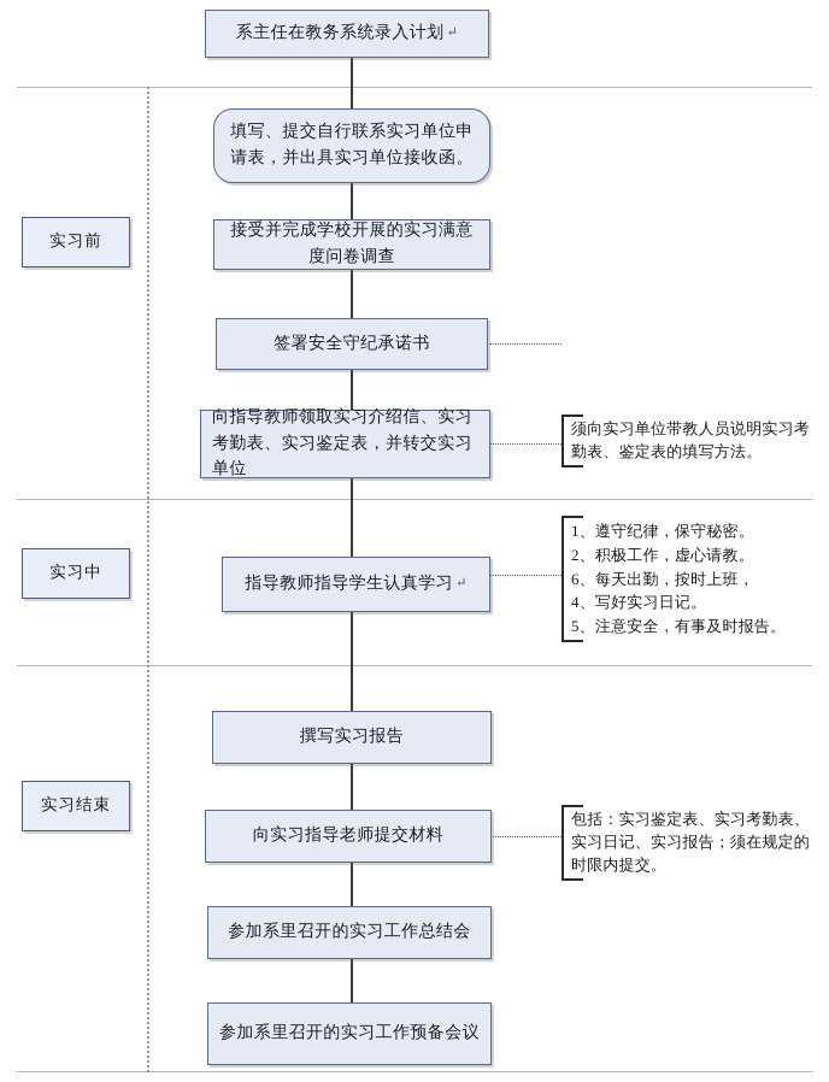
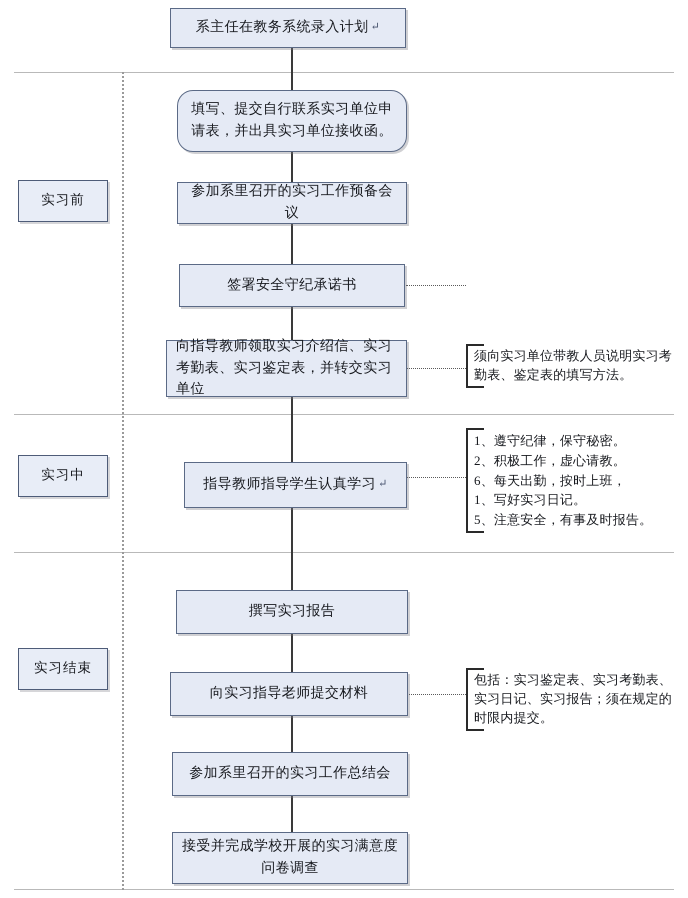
  实习前
  实习中
  实习结束
  系主任在教务系统录入计划
  ↵
  填写、提交自行联系实习单位申请表，并出具实习单位接收函。
- 接受并完成学校开展的实习满意度问卷调查
+ 参加系里召开的实习工作预备会议
  签署安全守纪承诺书
  向指导教师领取实习介绍信、实习考勤表、实习鉴定表，并转交实习单位
  指导教师指导学生认真学习
  ↵
  撰写实习报告
  向实习指导老师提交材料
  参加系里召开的实习工作总结会
- 参加系里召开的实习工作预备会议
+ 接受并完成学校开展的实习满意度问卷调查
  须向实习单位带教人员说明实习考勤表、鉴定表的填写方法。
  1、遵守纪律，保守秘密。
  2、积极工作，虚心请教。
  6、每天出勤，按时上班，
- 4、写好实习日记。
+ 1、写好实习日记。
  5、注意安全，有事及时报告。
  包括：实习鉴定表、实习考勤表、实习日记、实习报告；须在规定的时限内提交。
